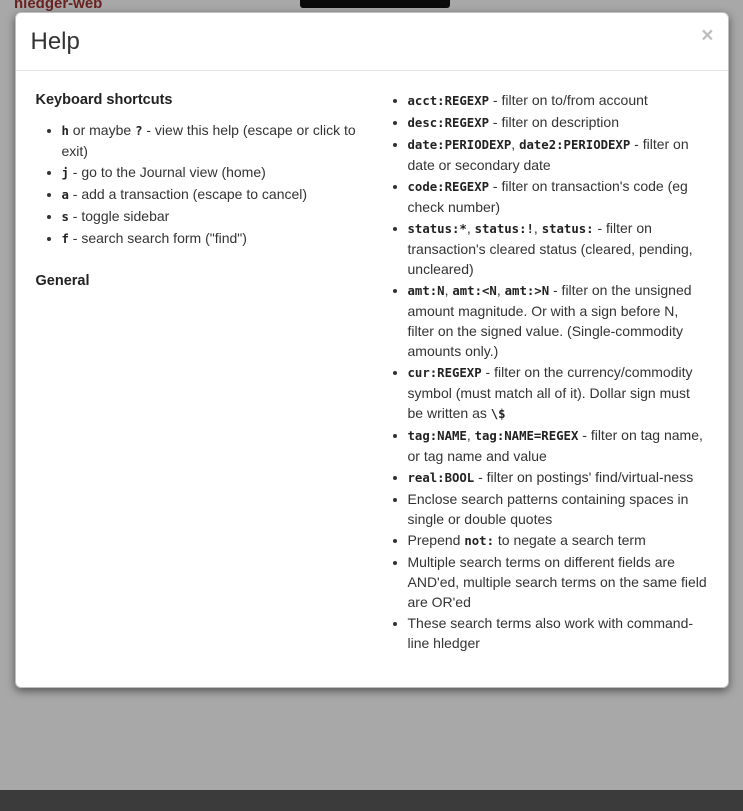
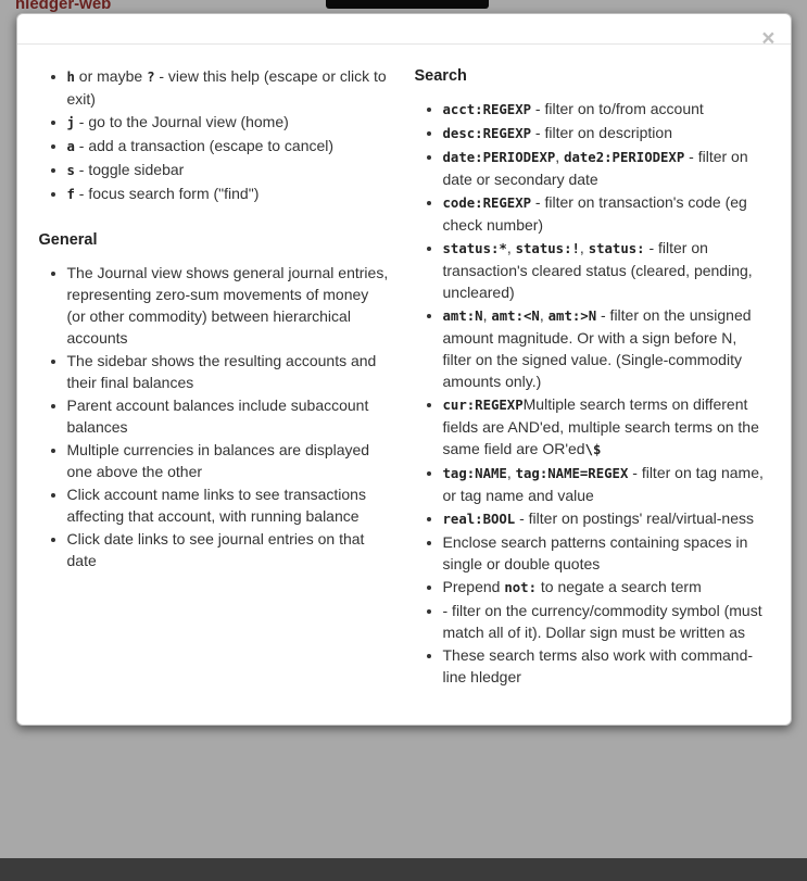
  hledger-web
- Help
  ×
- Keyboard shortcuts
  h or maybe ? - view this help (escape or click to exit)
  j - go to the Journal view (home)
  a - add a transaction (escape to cancel)
  s - toggle sidebar
- f - search search form ("find")
+ f - focus search form ("find")
  General
+ The Journal view shows general journal entries, representing zero-sum movements of money (or other commodity) between hierarchical accounts
+ The sidebar shows the resulting accounts and their final balances
+ Parent account balances include subaccount balances
+ Multiple currencies in balances are displayed one above the other
+ Click account name links to see transactions affecting that account, with running balance
+ Click date links to see journal entries on that date
+ Search
  acct:REGEXP - filter on to/from account
  desc:REGEXP - filter on description
  date:PERIODEXP, date2:PERIODEXP - filter on date or secondary date
  code:REGEXP - filter on transaction's code (eg check number)
  status:*, status:!, status: - filter on transaction's cleared status (cleared, pending, uncleared)
  amt:N, amt:<N, amt:>N - filter on the unsigned amount magnitude. Or with a sign before N, filter on the signed value. (Single-commodity amounts only.)
- cur:REGEXP - filter on the currency/commodity symbol (must match all of it). Dollar sign must be written as \$
+ cur:REGEXPMultiple search terms on different fields are AND'ed, multiple search terms on the same field are OR'ed\$
  tag:NAME, tag:NAME=REGEX - filter on tag name, or tag name and value
- real:BOOL - filter on postings' find/virtual-ness
+ real:BOOL - filter on postings' real/virtual-ness
  Enclose search patterns containing spaces in single or double quotes
  Prepend not: to negate a search term
- Multiple search terms on different fields are AND'ed, multiple search terms on the same field are OR'ed
+ - filter on the currency/commodity symbol (must match all of it). Dollar sign must be written as
  These search terms also work with command-line hledger
